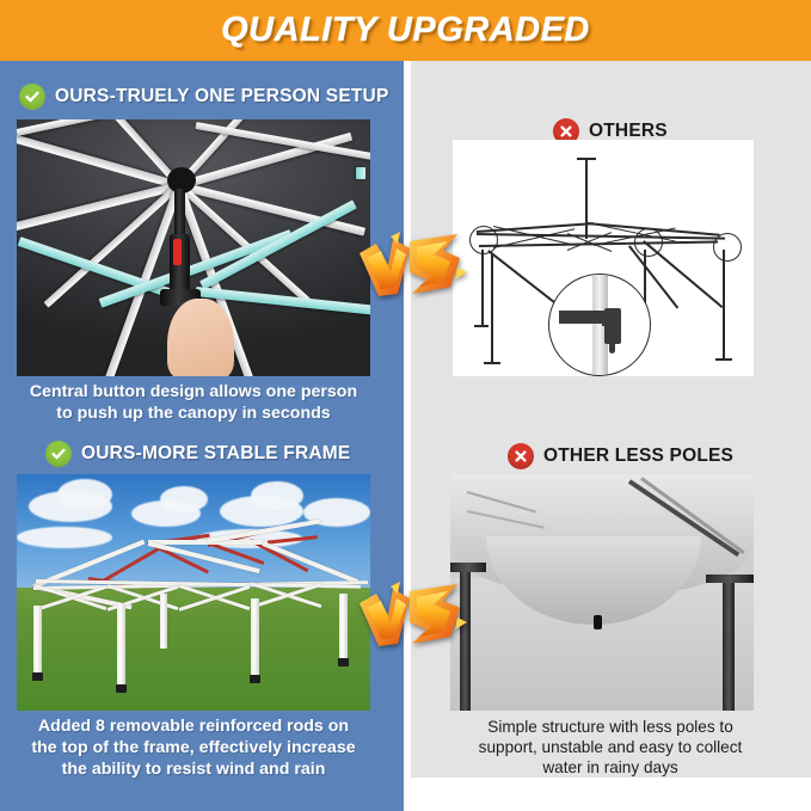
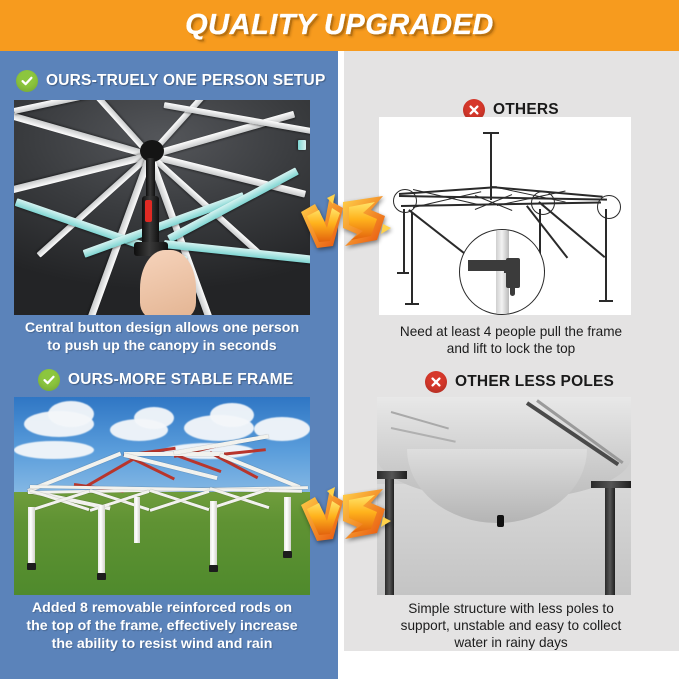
  QUALITY UPGRADED
  OURS-TRUELY ONE PERSON SETUP
  Central button design allows one person
  to push up the canopy in seconds
  OURS-MORE STABLE FRAME
  Added 8 removable reinforced rods on
  the top of the frame, effectively increase
  the ability to resist wind and rain
  OTHERS
+ Need at least 4 people pull the frame
+ and lift to lock the top
  OTHER LESS POLES
  Simple structure with less poles to
  support, unstable and easy to collect
  water in rainy days
